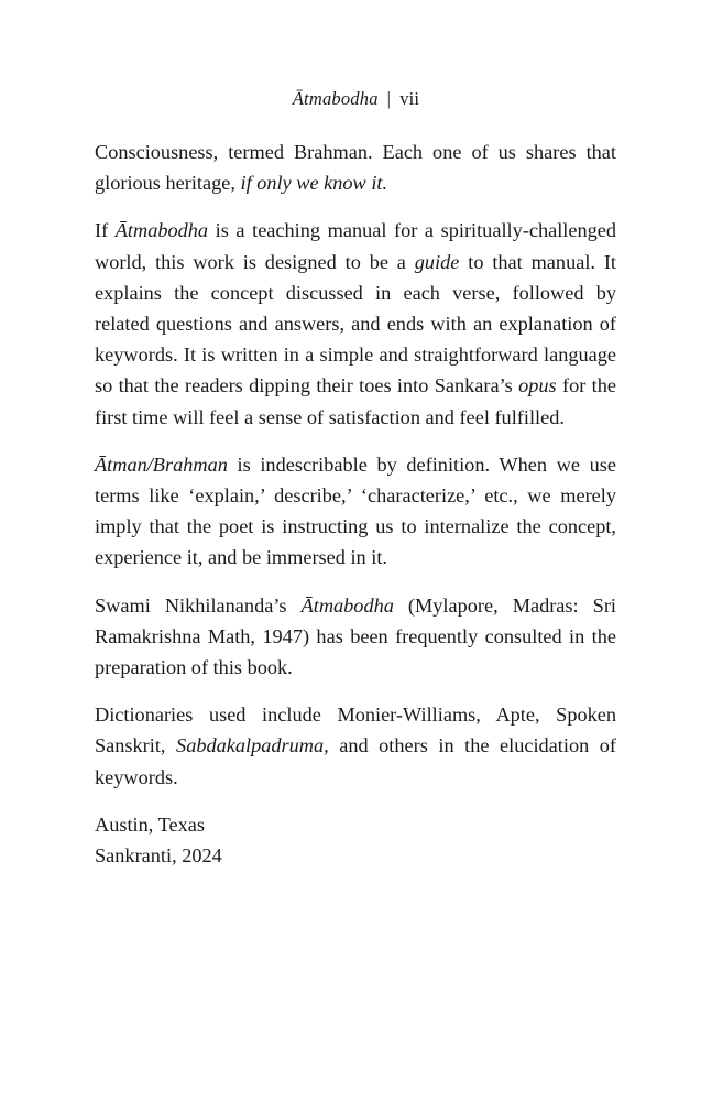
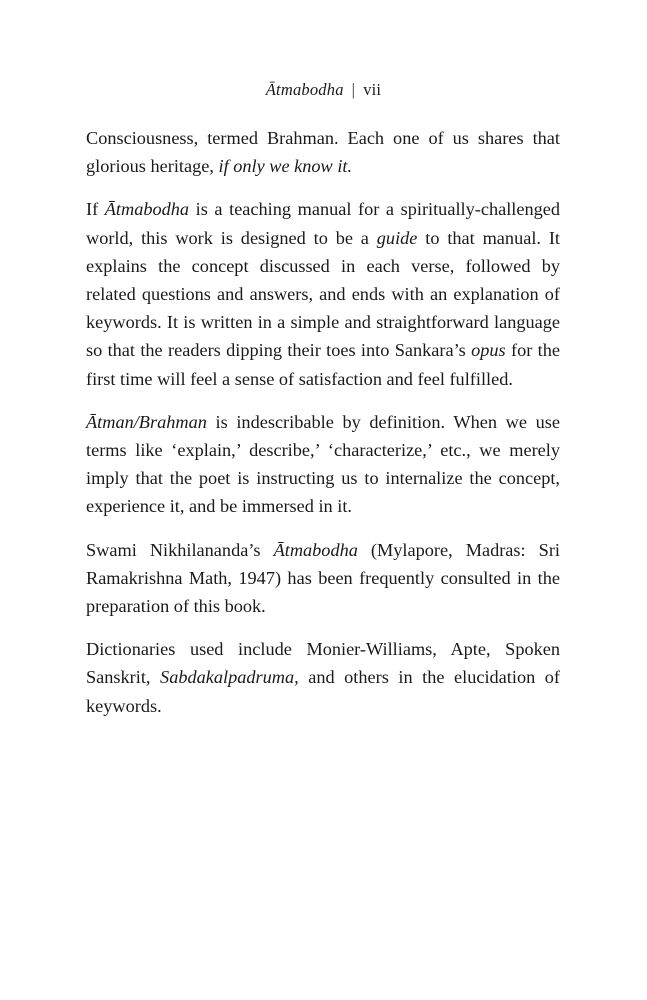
  Ātmabodha | vii
  Consciousness, termed Brahman. Each one of us shares that glorious heritage, if only we know it.
  If Ātmabodha is a teaching manual for a spiritually-challenged world, this work is designed to be a guide to that manual. It explains the concept discussed in each verse, followed by related questions and answers, and ends with an explanation of keywords. It is written in a simple and straightforward language so that the readers dipping their toes into Sankara’s opus for the first time will feel a sense of satisfaction and feel fulfilled.
  Ātman/Brahman is indescribable by definition. When we use terms like ‘explain,’ describe,’ ‘characterize,’ etc., we merely imply that the poet is instructing us to internalize the concept, experience it, and be immersed in it.
  Swami Nikhilananda’s Ātmabodha (Mylapore, Madras: Sri Ramakrishna Math, 1947) has been frequently consulted in the preparation of this book.
  Dictionaries used include Monier-Williams, Apte, Spoken Sanskrit, Sabdakalpadruma, and others in the elucidation of keywords.
- Austin, Texas
- Sankranti, 2024
